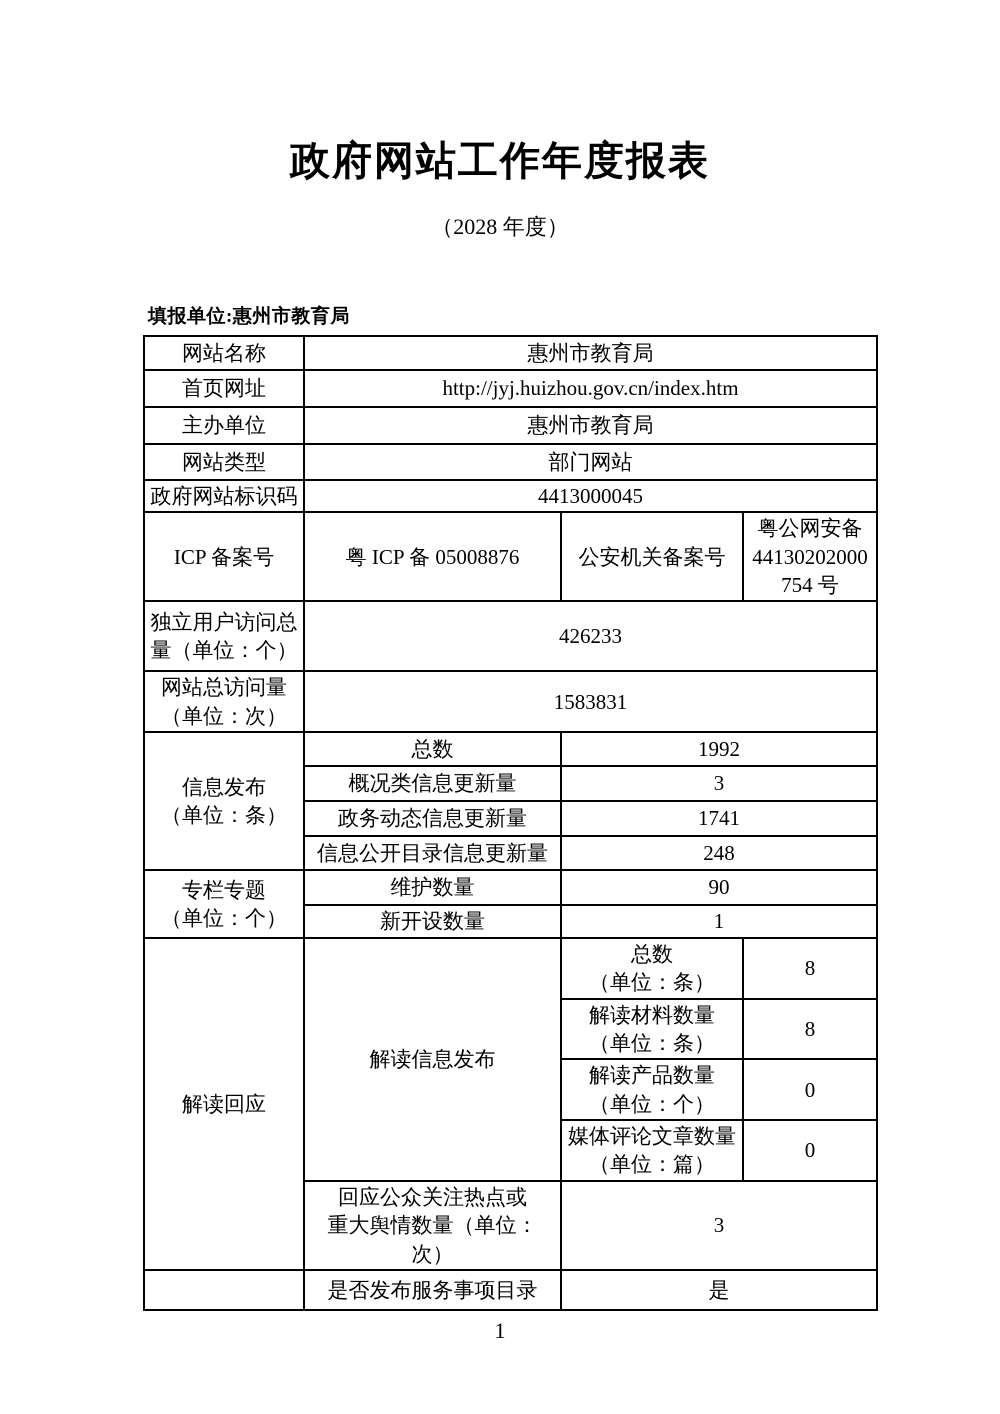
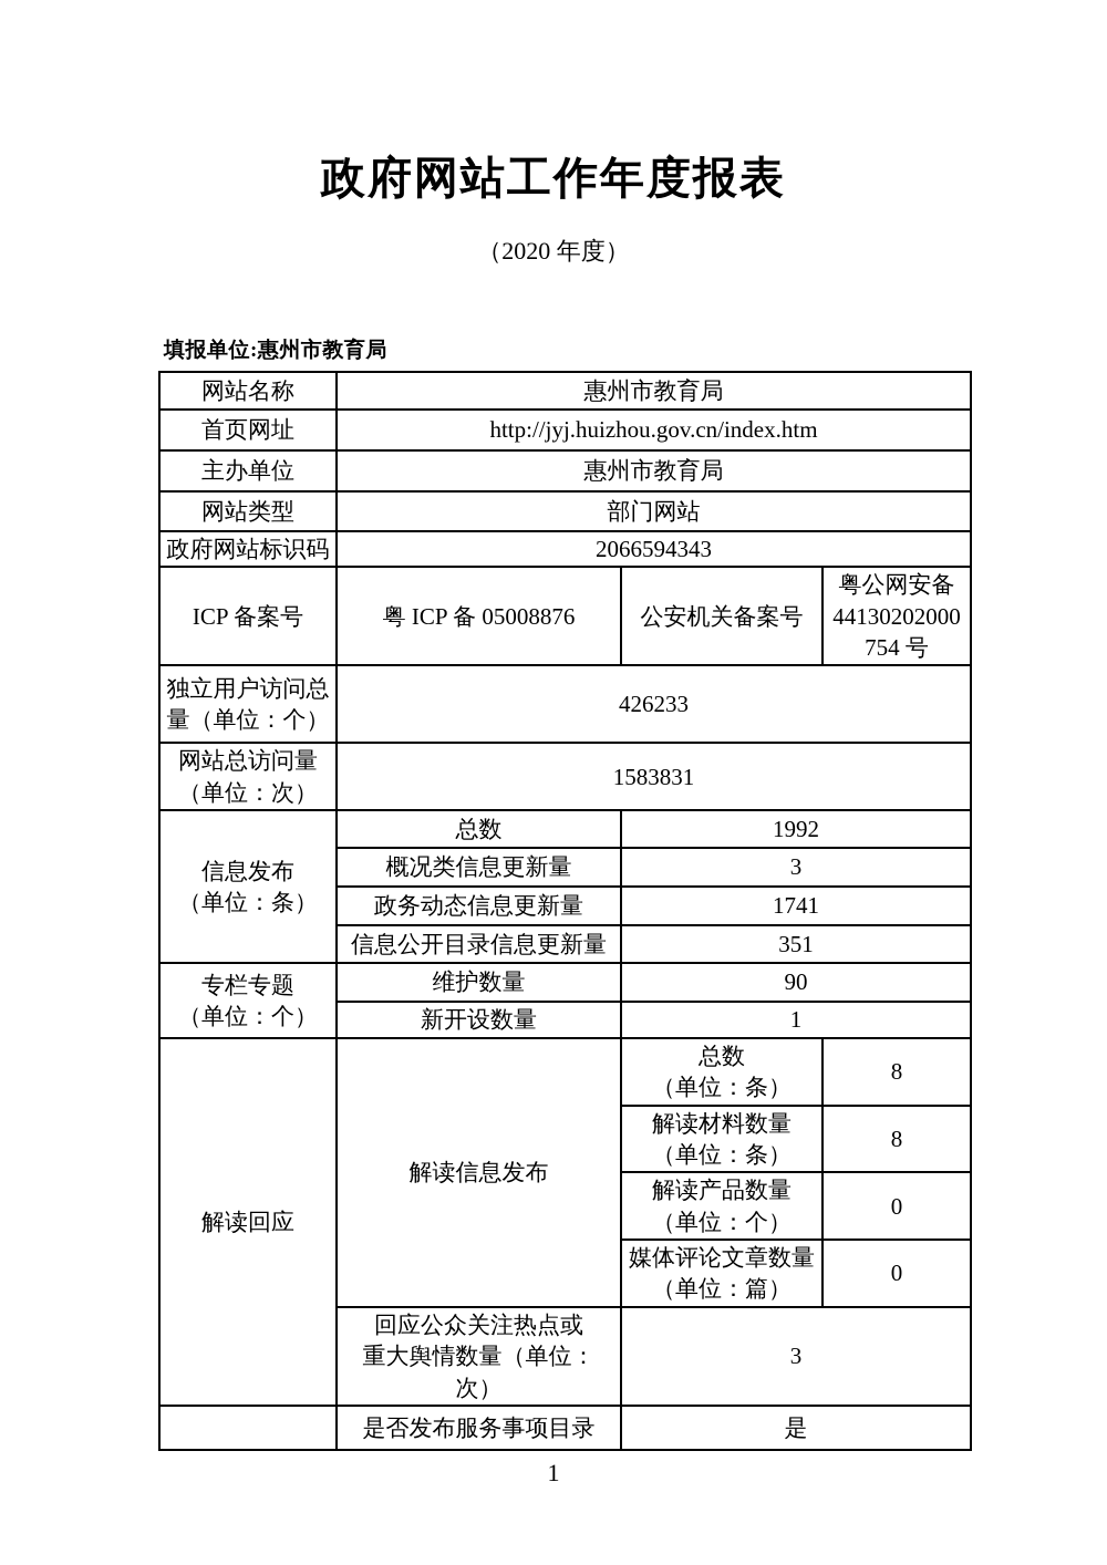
  政府网站工作年度报表
- （2028 年度）
+ （2020 年度）
  填报单位:惠州市教育局
  网站名称	惠州市教育局
  首页网址	http://jyj.huizhou.gov.cn/index.htm
  主办单位	惠州市教育局
  网站类型	部门网站
- 政府网站标识码	4413000045
+ 政府网站标识码	2066594343
  ICP 备案号	粤 ICP 备 05008876	公安机关备案号	粤公网安备 44130202000 754 号
  独立用户访问总 量（单位：个）	426233
  网站总访问量 （单位：次）	1583831
  信息发布 （单位：条）	总数	1992
  概况类信息更新量	3
  政务动态信息更新量	1741
- 信息公开目录信息更新量	248
+ 信息公开目录信息更新量	351
  专栏专题 （单位：个）	维护数量	90
  新开设数量	1
  解读回应	解读信息发布	总数 （单位：条）	8
  解读材料数量 （单位：条）	8
  解读产品数量 （单位：个）	0
  媒体评论文章数量 （单位：篇）	0
  回应公众关注热点或 重大舆情数量（单位： 次）	3
  	是否发布服务事项目录	是
  1
